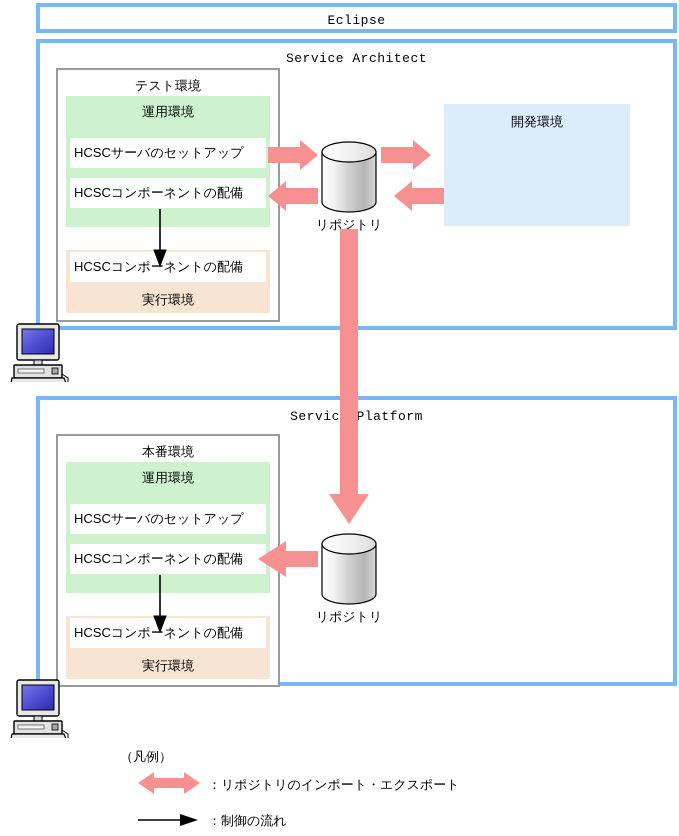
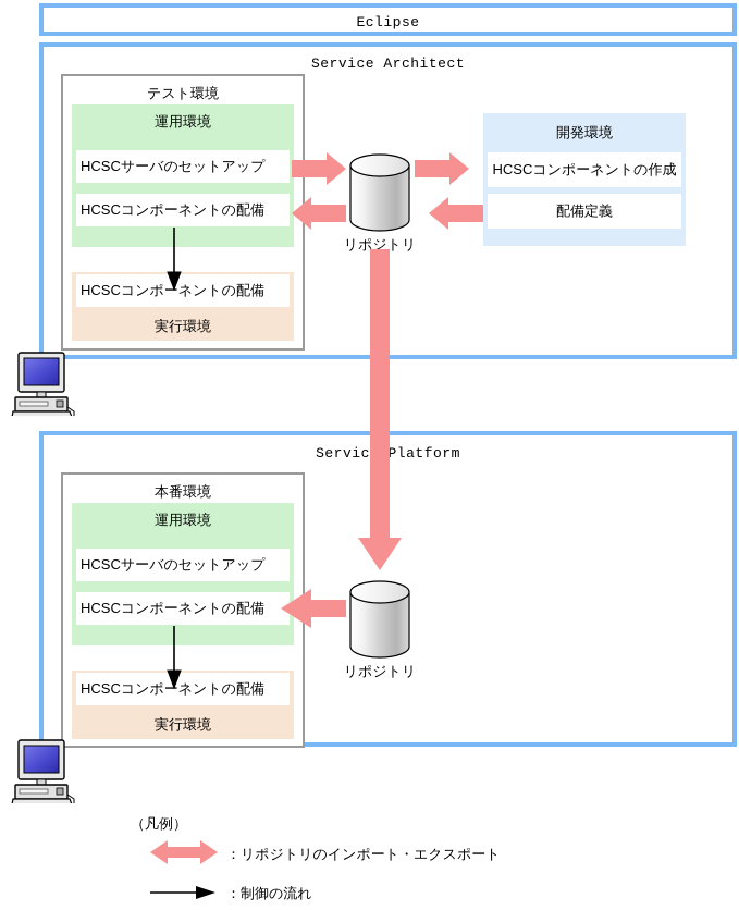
  Eclipse
  Service Architect
  テスト環境
  運用環境
  HCSCサーバのセットアップ
  HCSCコンポーネントの配備
  実行環境
  HCSCコンポーネントの配備
  開発環境
+ HCSCコンポーネントの作成
+ 配備定義
  リポジトリ
  Servic Platform
  本番環境
  運用環境
  HCSCサーバのセットアップ
  HCSCコンポーネントの配備
  実行環境
  HCSCコンポーネントの配備
  リポジトリ
  （凡例）
  ：リポジトリのインポート・エクスポート
  ：制御の流れ
